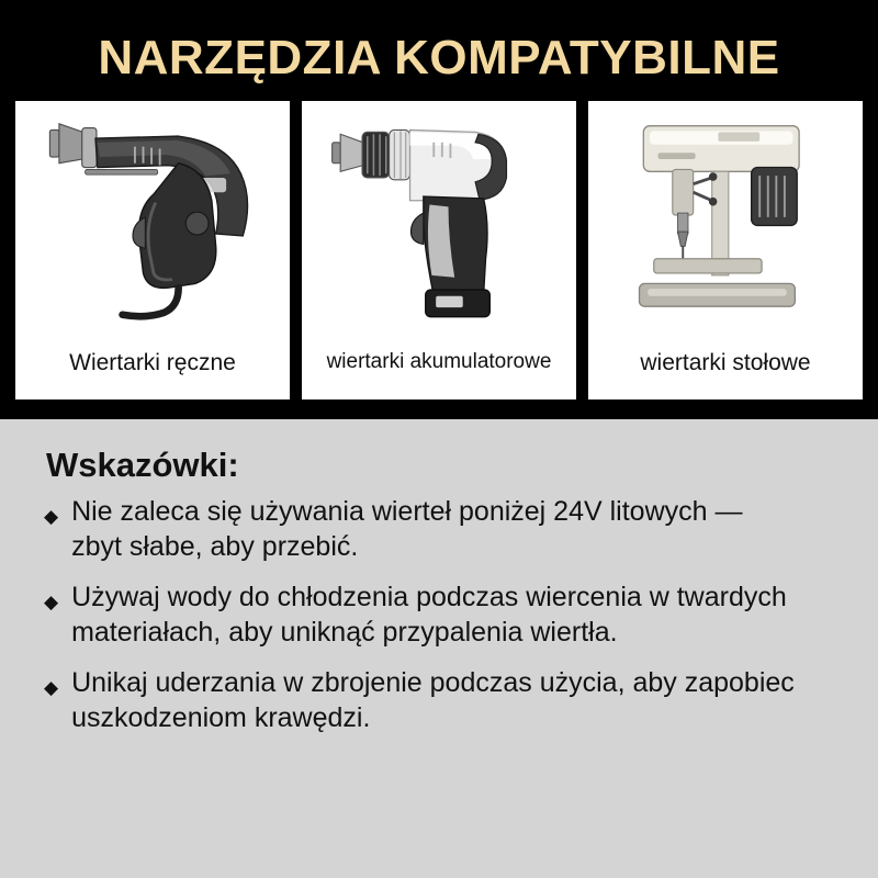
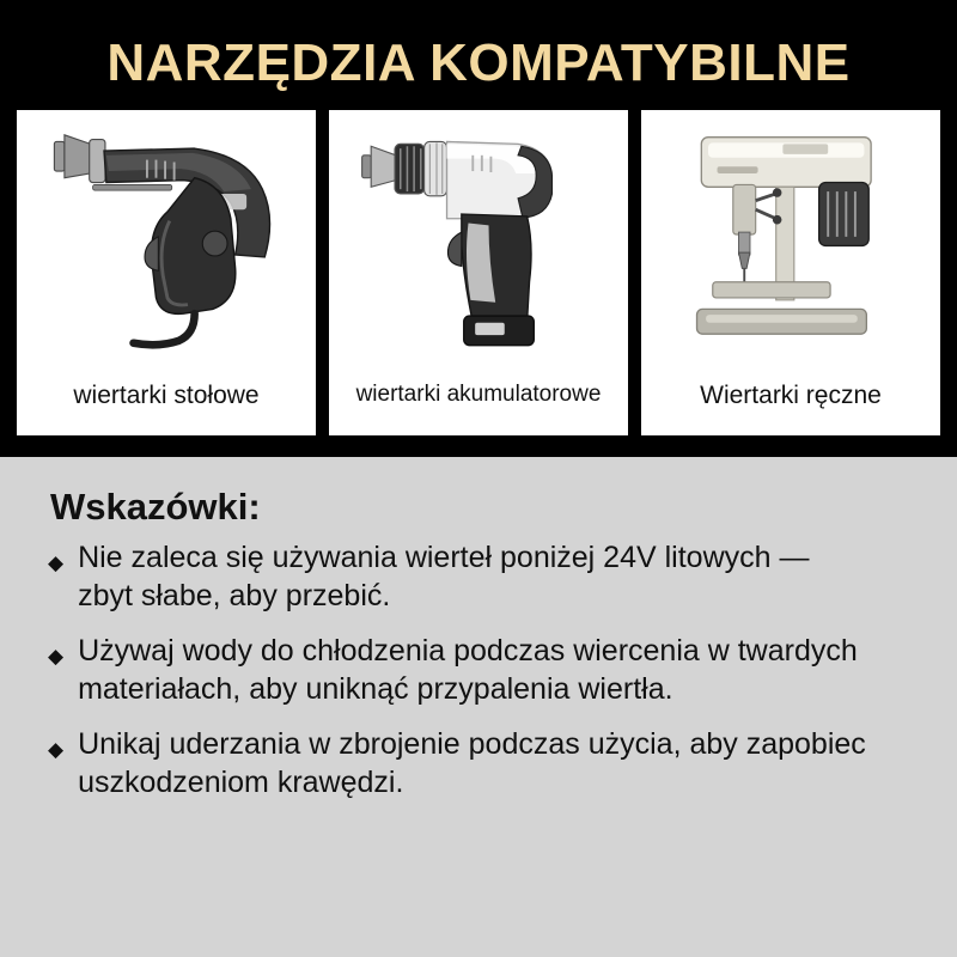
  NARZĘDZIA KOMPATYBILNE
- Wiertarki ręczne
+ wiertarki stołowe
  wiertarki akumulatorowe
- wiertarki stołowe
+ Wiertarki ręczne
  Wskazówki:
  ◆
  Nie zaleca się używania wierteł poniżej 24V litowych — zbyt słabe, aby przebić.
  ◆
  Używaj wody do chłodzenia podczas wiercenia w twardych materiałach, aby uniknąć przypalenia wiertła.
  ◆
  Unikaj uderzania w zbrojenie podczas użycia, aby zapobiec uszkodzeniom krawędzi.
